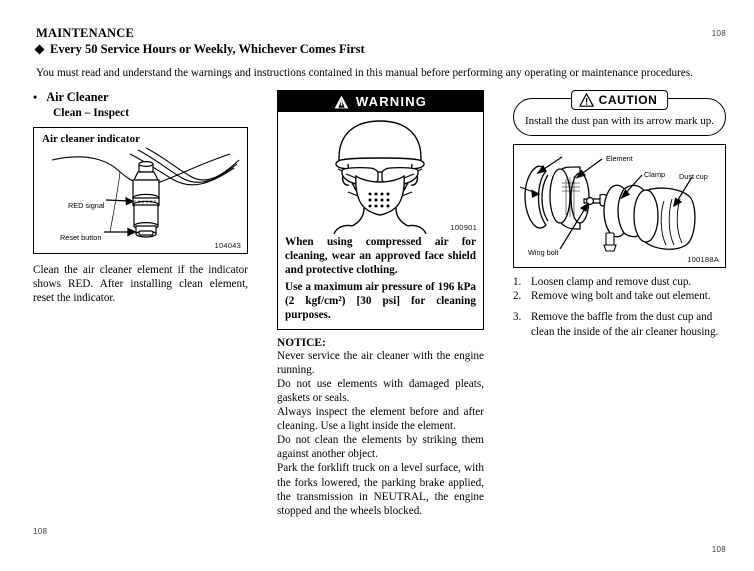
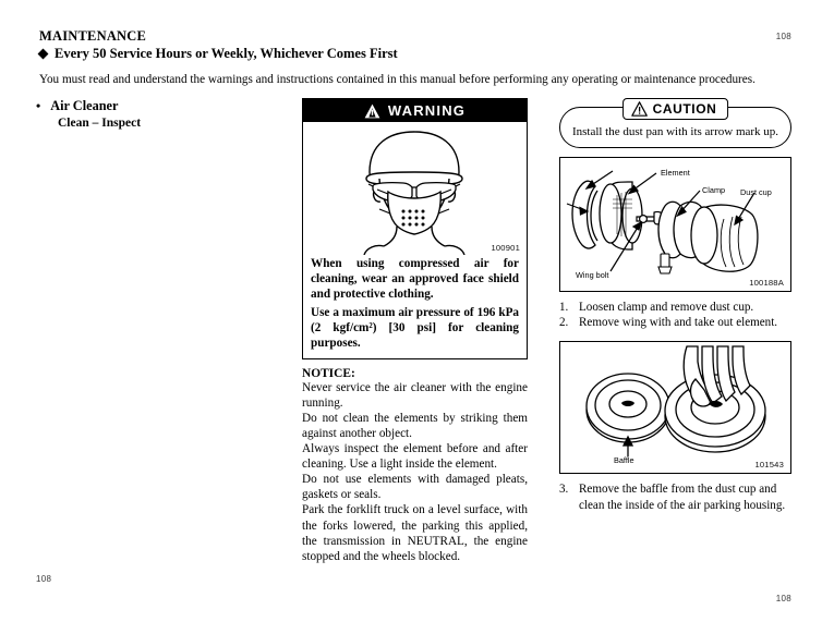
  108
  108
  108
  MAINTENANCE
  Every 50 Service Hours or Weekly, Whichever Comes First
  You must read and understand the warnings and instructions contained in this manual before performing any operating or maintenance procedures.
  •
  Air Cleaner
  Clean – Inspect
- Air cleaner indicator
- RED signal
- Reset button
- 104043
- Clean the air cleaner element if the indicator shows RED. After installing clean element, reset the indicator.
  WARNING
  100901
  When using compressed air for cleaning, wear an approved face shield and protective clothing.
  Use a maximum air pressure of 196 kPa (2 kgf/cm²) [30 psi] for cleaning purposes.
  NOTICE:
  Never service the air cleaner with the engine running.
- Do not use elements with damaged pleats, gaskets or seals.
+ Do not clean the elements by striking them against another object.
  Always inspect the element before and after cleaning. Use a light inside the element.
- Do not clean the elements by striking them against another object.
+ Do not use elements with damaged pleats, gaskets or seals.
- Park the forklift truck on a level surface, with the forks lowered, the parking brake applied, the transmission in NEUTRAL, the engine stopped and the wheels blocked.
+ Park the forklift truck on a level surface, with the forks lowered, the parking this applied, the transmission in NEUTRAL, the engine stopped and the wheels blocked.
  CAUTION
  Install the dust pan with its arrow mark up.
  Element
  Clamp
  Dust cup
  Wing bolt
  100188A
  1.
  Loosen clamp and remove dust cup.
  2.
- Remove wing bolt and take out element.
+ Remove wing with and take out element.
+ Baffle
+ 101543
  3.
- Remove the baffle from the dust cup and clean the inside of the air cleaner housing.
+ Remove the baffle from the dust cup and clean the inside of the air parking housing.
